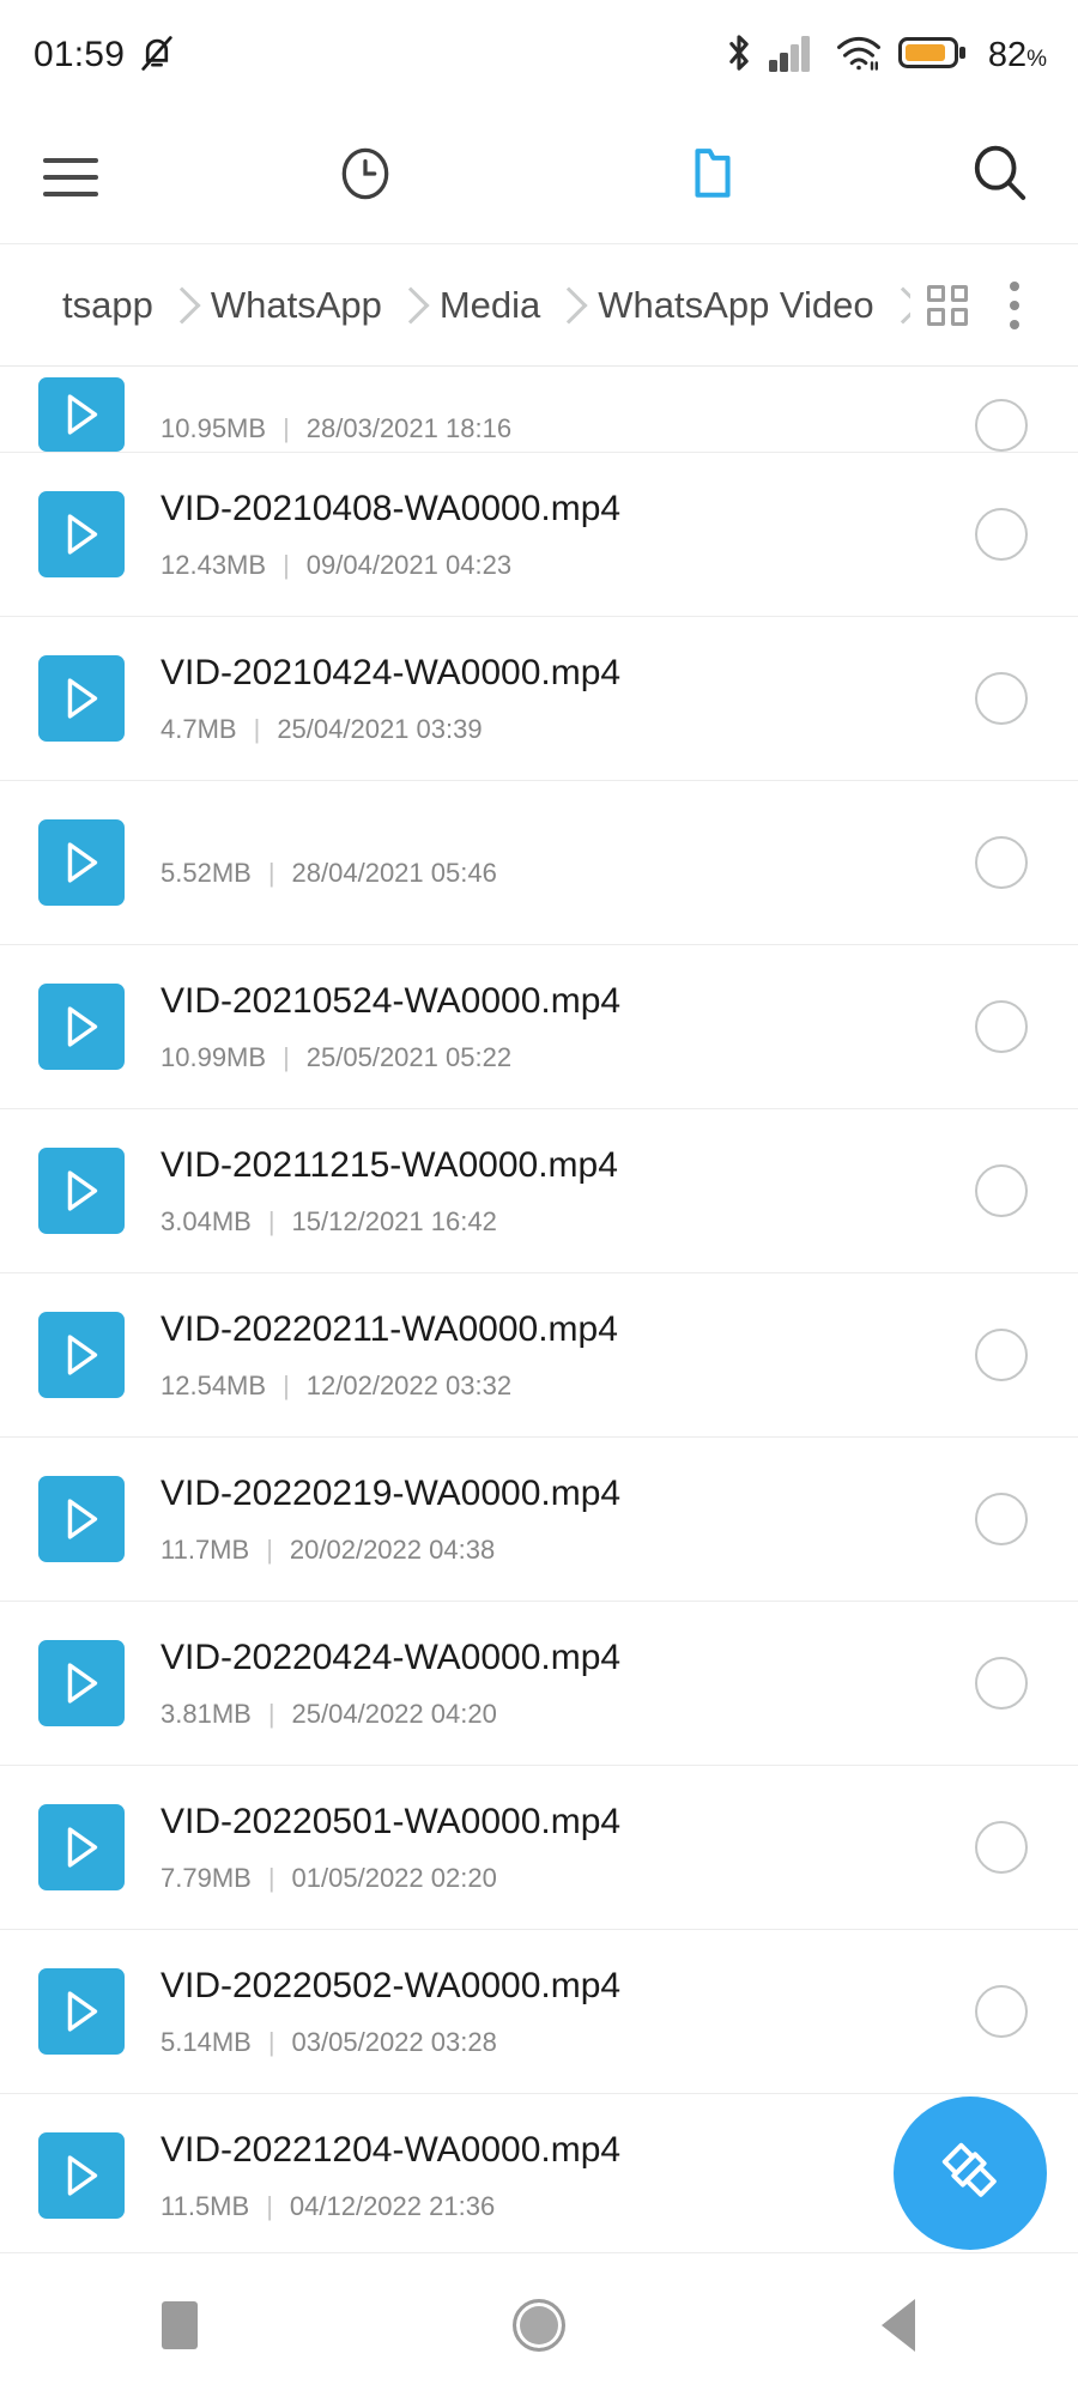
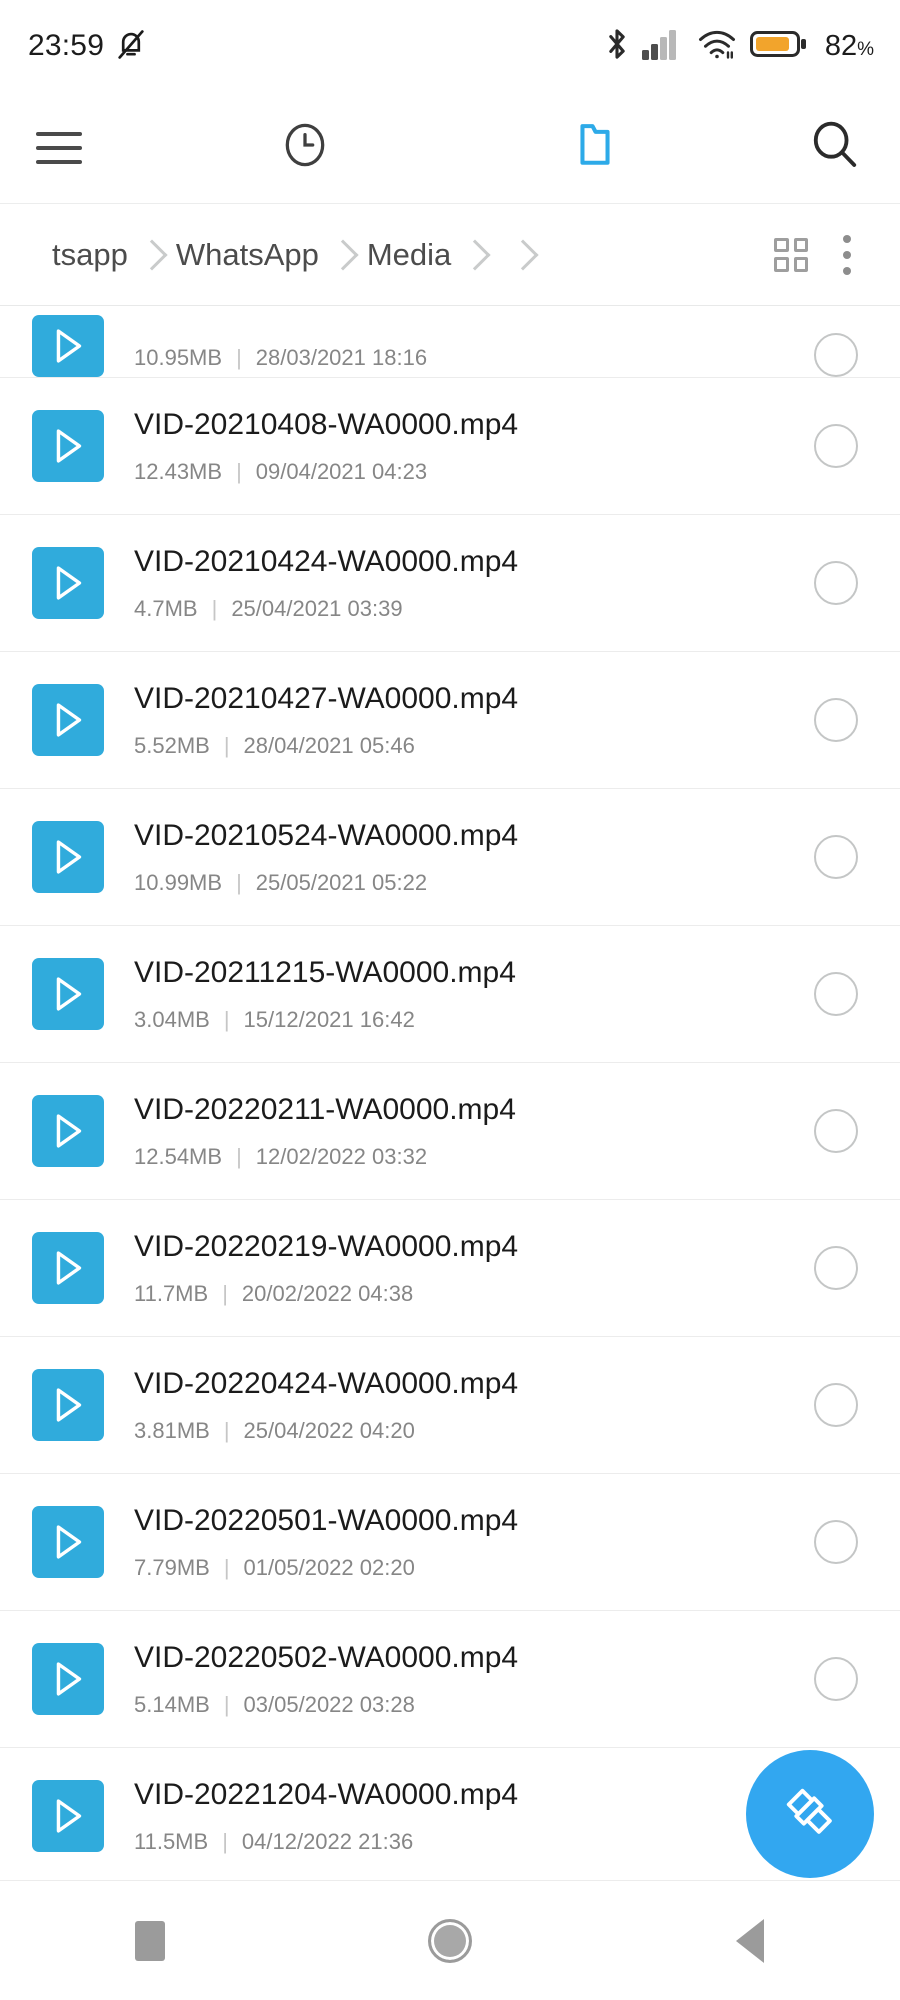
- 01:59
+ 23:59
  82%
  tsapp
  WhatsApp
  Media
- WhatsApp Video
  10.95MB | 28/03/2021 18:16
  VID-20210408-WA0000.mp4
  12.43MB | 09/04/2021 04:23
  VID-20210424-WA0000.mp4
  4.7MB | 25/04/2021 03:39
+ VID-20210427-WA0000.mp4
  5.52MB | 28/04/2021 05:46
  VID-20210524-WA0000.mp4
  10.99MB | 25/05/2021 05:22
  VID-20211215-WA0000.mp4
  3.04MB | 15/12/2021 16:42
  VID-20220211-WA0000.mp4
  12.54MB | 12/02/2022 03:32
  VID-20220219-WA0000.mp4
  11.7MB | 20/02/2022 04:38
  VID-20220424-WA0000.mp4
  3.81MB | 25/04/2022 04:20
  VID-20220501-WA0000.mp4
  7.79MB | 01/05/2022 02:20
  VID-20220502-WA0000.mp4
  5.14MB | 03/05/2022 03:28
  VID-20221204-WA0000.mp4
  11.5MB | 04/12/2022 21:36
